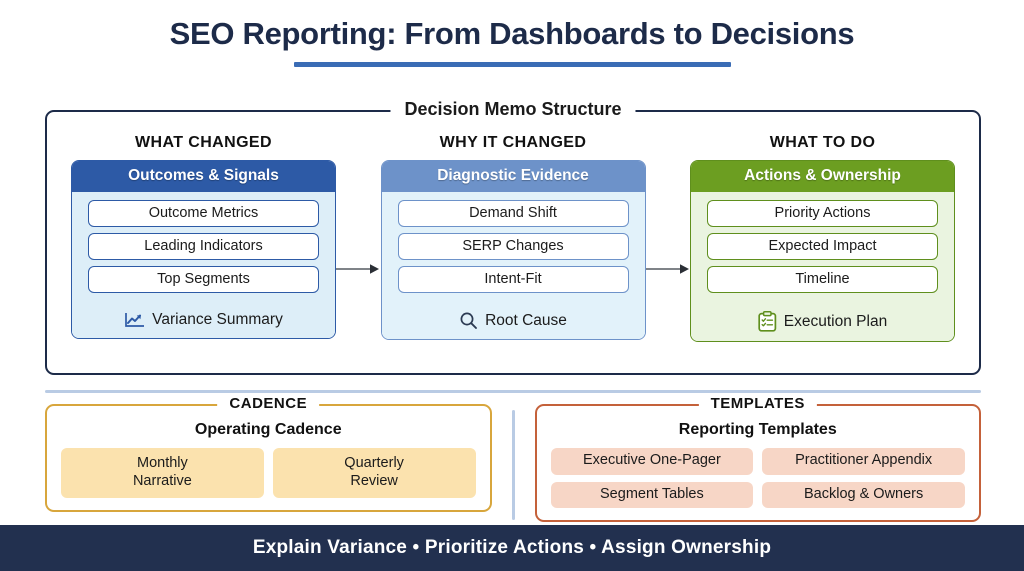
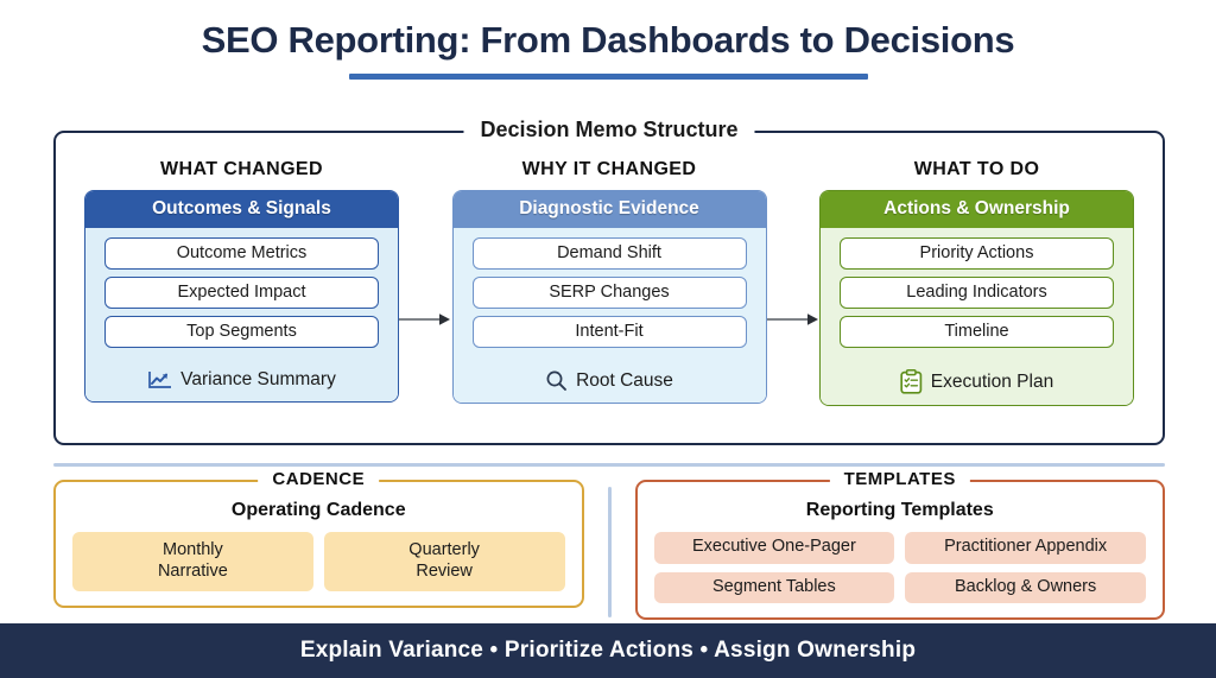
  SEO Reporting: From Dashboards to Decisions
  Decision Memo Structure
  WHAT CHANGED
  Outcomes & Signals
  Outcome Metrics
- Leading Indicators
+ Expected Impact
  Top Segments
  Variance Summary
  WHY IT CHANGED
  Diagnostic Evidence
  Demand Shift
  SERP Changes
  Intent-Fit
  Root Cause
  WHAT TO DO
  Actions & Ownership
  Priority Actions
- Expected Impact
+ Leading Indicators
  Timeline
  Execution Plan
  CADENCE
  Operating Cadence
  Monthly
  Narrative
  Quarterly
  Review
  TEMPLATES
  Reporting Templates
  Executive One-Pager
  Practitioner Appendix
  Segment Tables
  Backlog & Owners
  Explain Variance • Prioritize Actions • Assign Ownership
